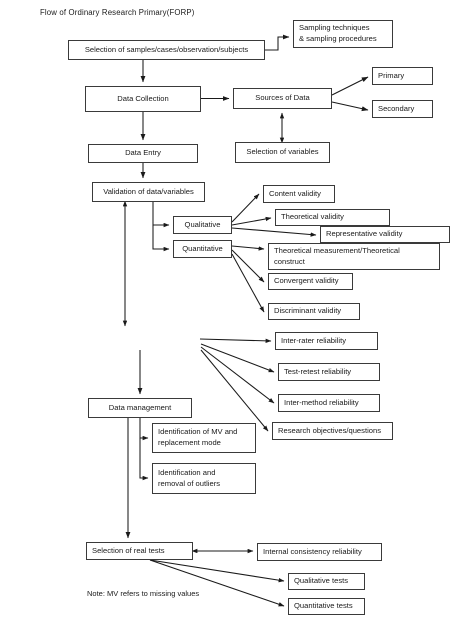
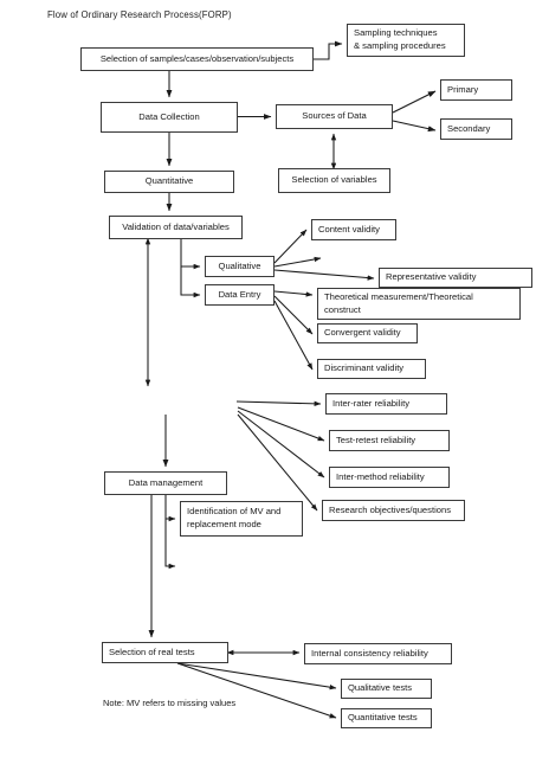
- Flow of Ordinary Research Primary(FORP)
+ Flow of Ordinary Research Process(FORP)
  Selection of samples/cases/observation/subjects
  Sampling techniques
  & sampling procedures
  Data Collection
  Sources of Data
  Primary
  Secondary
- Data Entry
+ Quantitative
  Selection of variables
  Validation of data/variables
  Qualitative
- Quantitative
+ Data Entry
  Content validity
- Theoretical validity
  Representative validity
  Theoretical measurement/Theoretical
  construct
  Convergent validity
  Discriminant validity
  Inter-rater reliability
  Test-retest reliability
  Inter-method reliability
  Research objectives/questions
  Data management
  Identification of MV and
  replacement mode
- Identification and
- removal of outliers
  Selection of real tests
  Internal consistency reliability
  Qualitative tests
  Quantitative tests
  Note: MV refers to missing values
